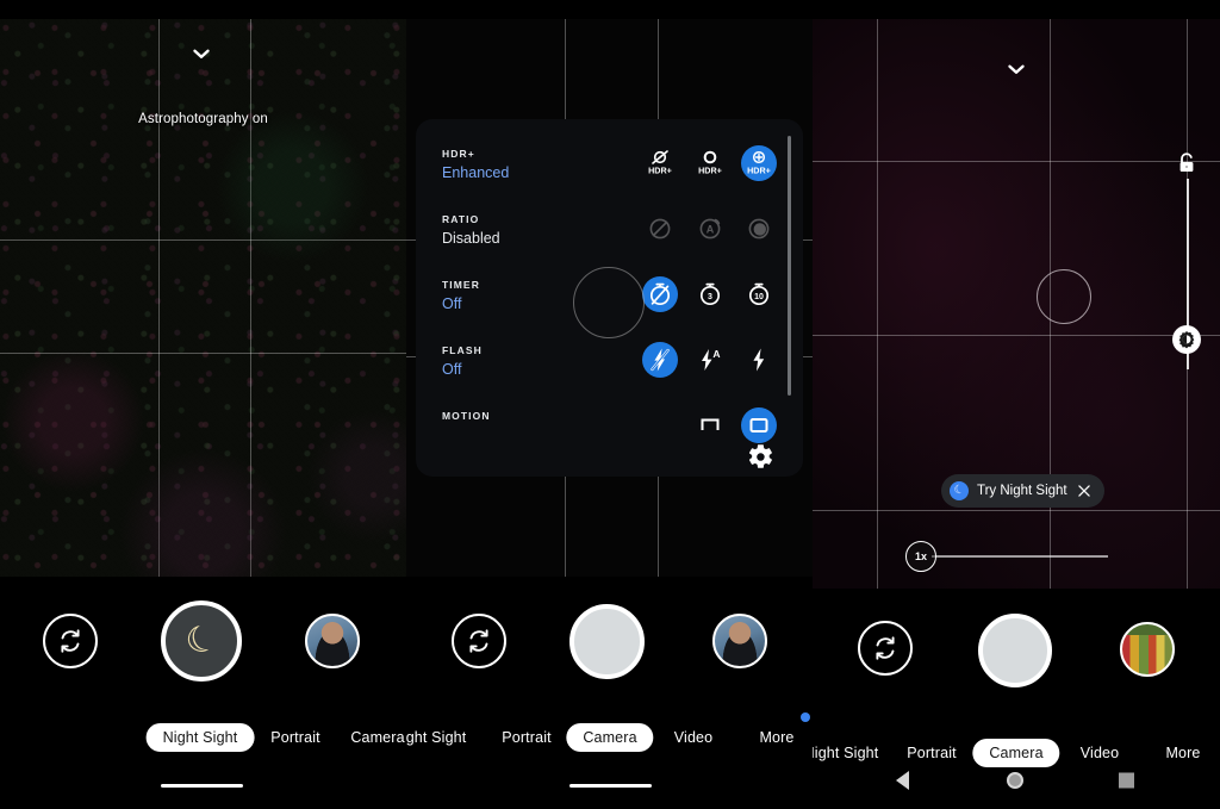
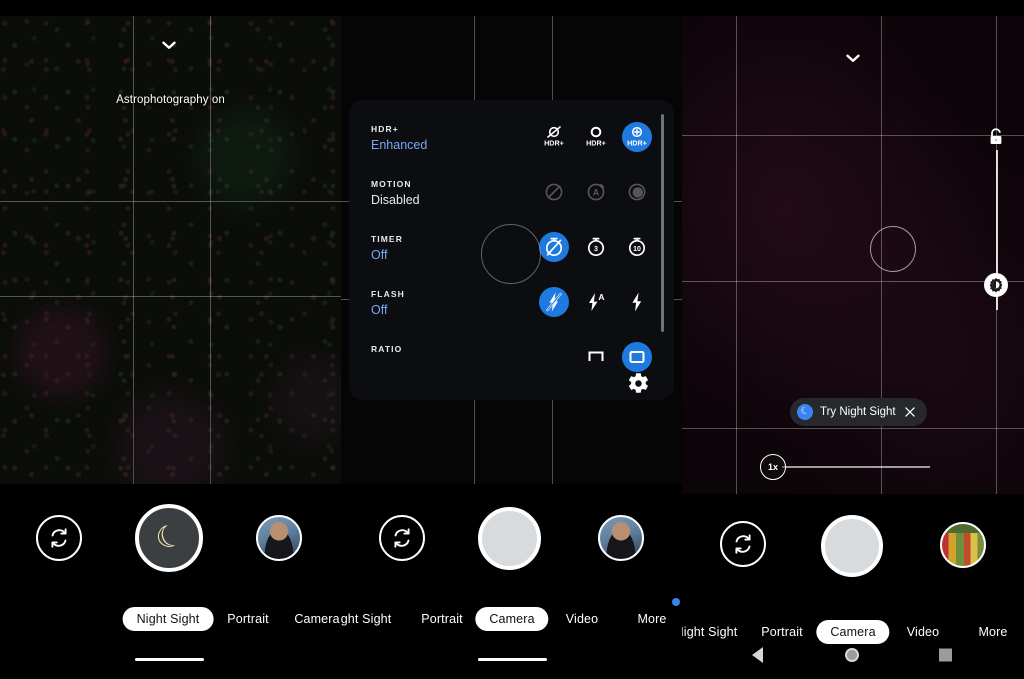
  Astrophotography on
  Night Sight
  Portrait
  Camera
  HDR+
  Enhanced
  HDR+
  HDR+
  HDR+
- RATIO
+ MOTION
  Disabled
  A
  TIMER
  Off
  FLASH
  Off
  A
- MOTION
+ RATIO
  ght Sight
  Portrait
  Camera
  Video
  More
  Try Night Sight
  1x
  ight Sight
  Portrait
  Camera
  Video
  More
